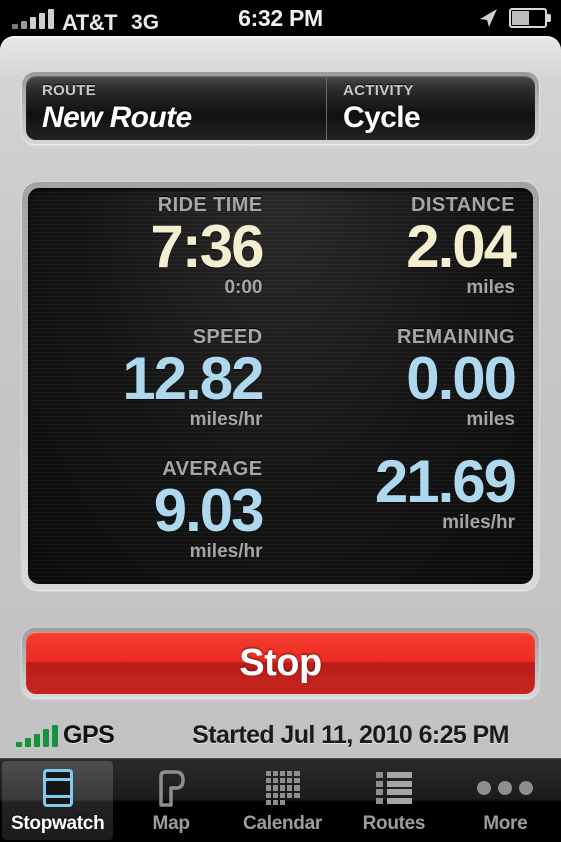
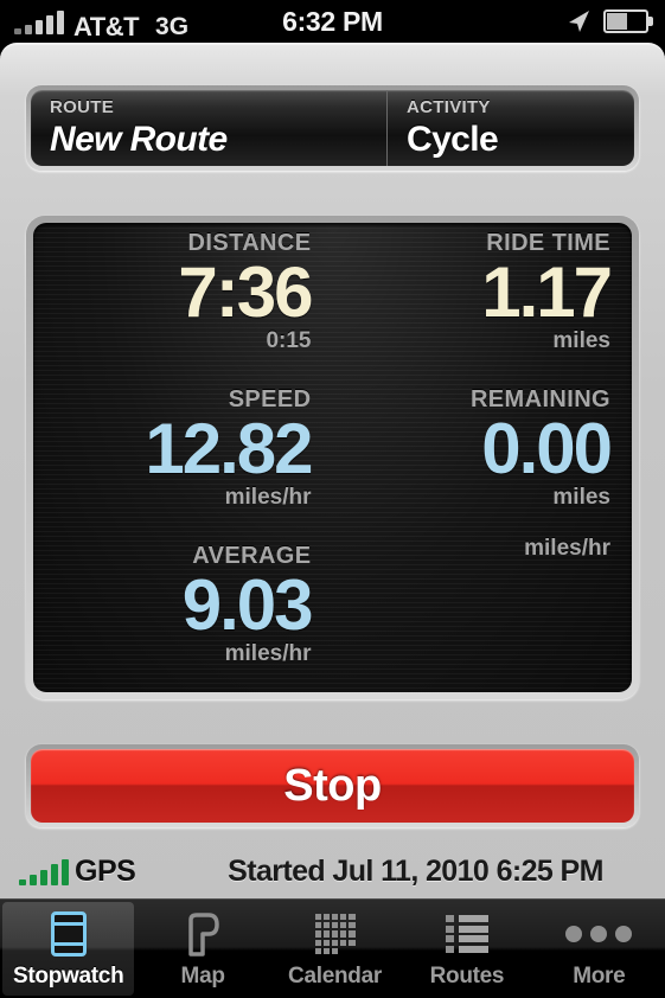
  AT&T
  3G
  6:32 PM
  ROUTE
  New Route
  ACTIVITY
  Cycle
- RIDE TIME
+ DISTANCE
  7:36
- 0:00
+ 0:15
- DISTANCE
+ RIDE TIME
- 2.04
+ 1.17
  miles
  SPEED
  12.82
  miles/hr
  REMAINING
  0.00
  miles
  AVERAGE
  9.03
  miles/hr
- 21.69
  miles/hr
  Stop
  GPS
  Started Jul 11, 2010 6:25 PM
  Stopwatch
  Map
  Calendar
  Routes
  More
